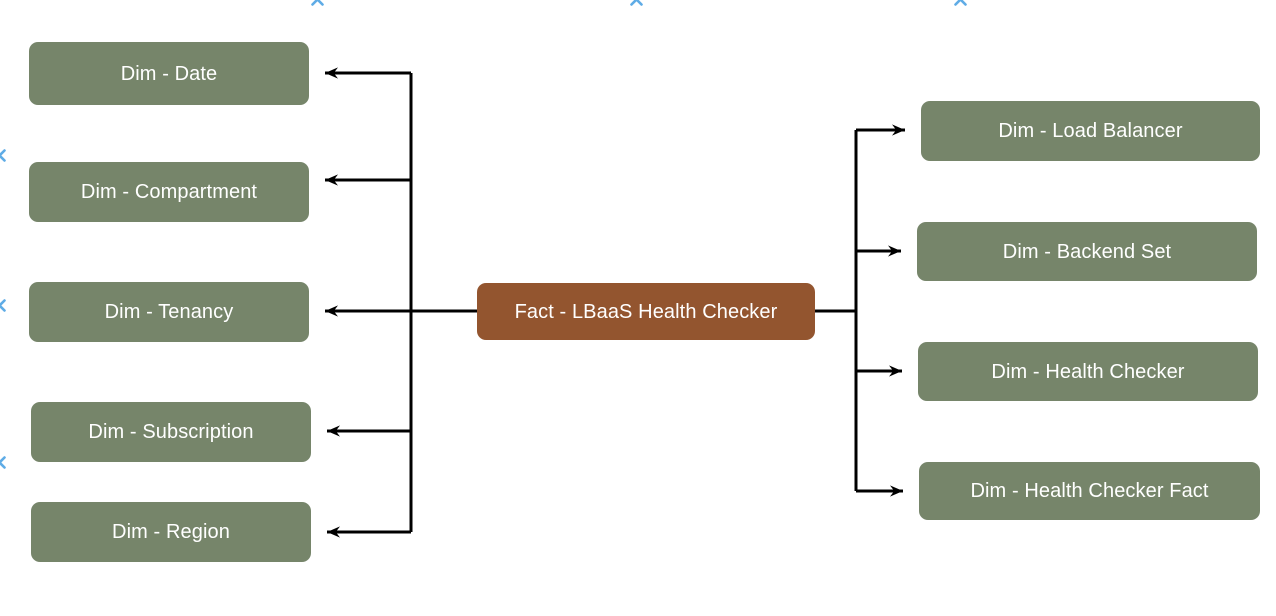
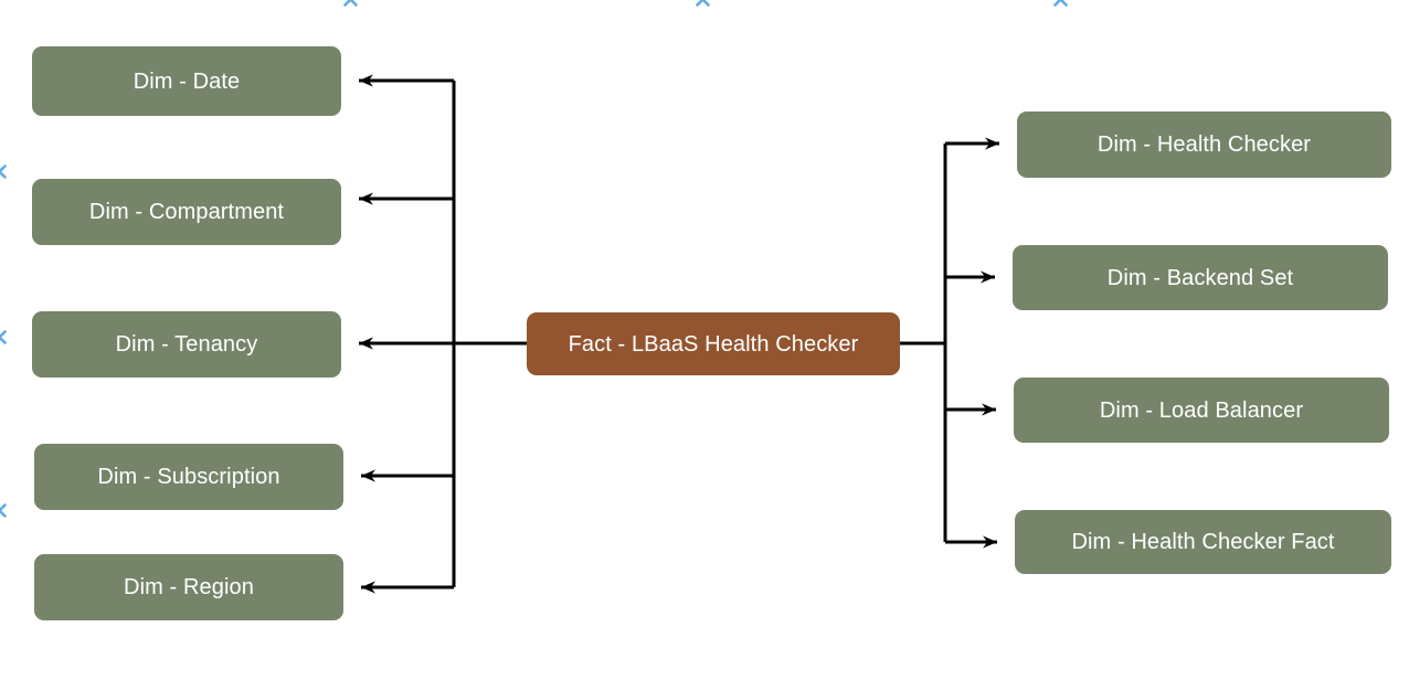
  Dim - Date
  Dim - Compartment
  Dim - Tenancy
  Dim - Subscription
  Dim - Region
  Fact - LBaaS Health Checker
- Dim - Load Balancer
+ Dim - Health Checker
  Dim - Backend Set
- Dim - Health Checker
+ Dim - Load Balancer
  Dim - Health Checker Fact
